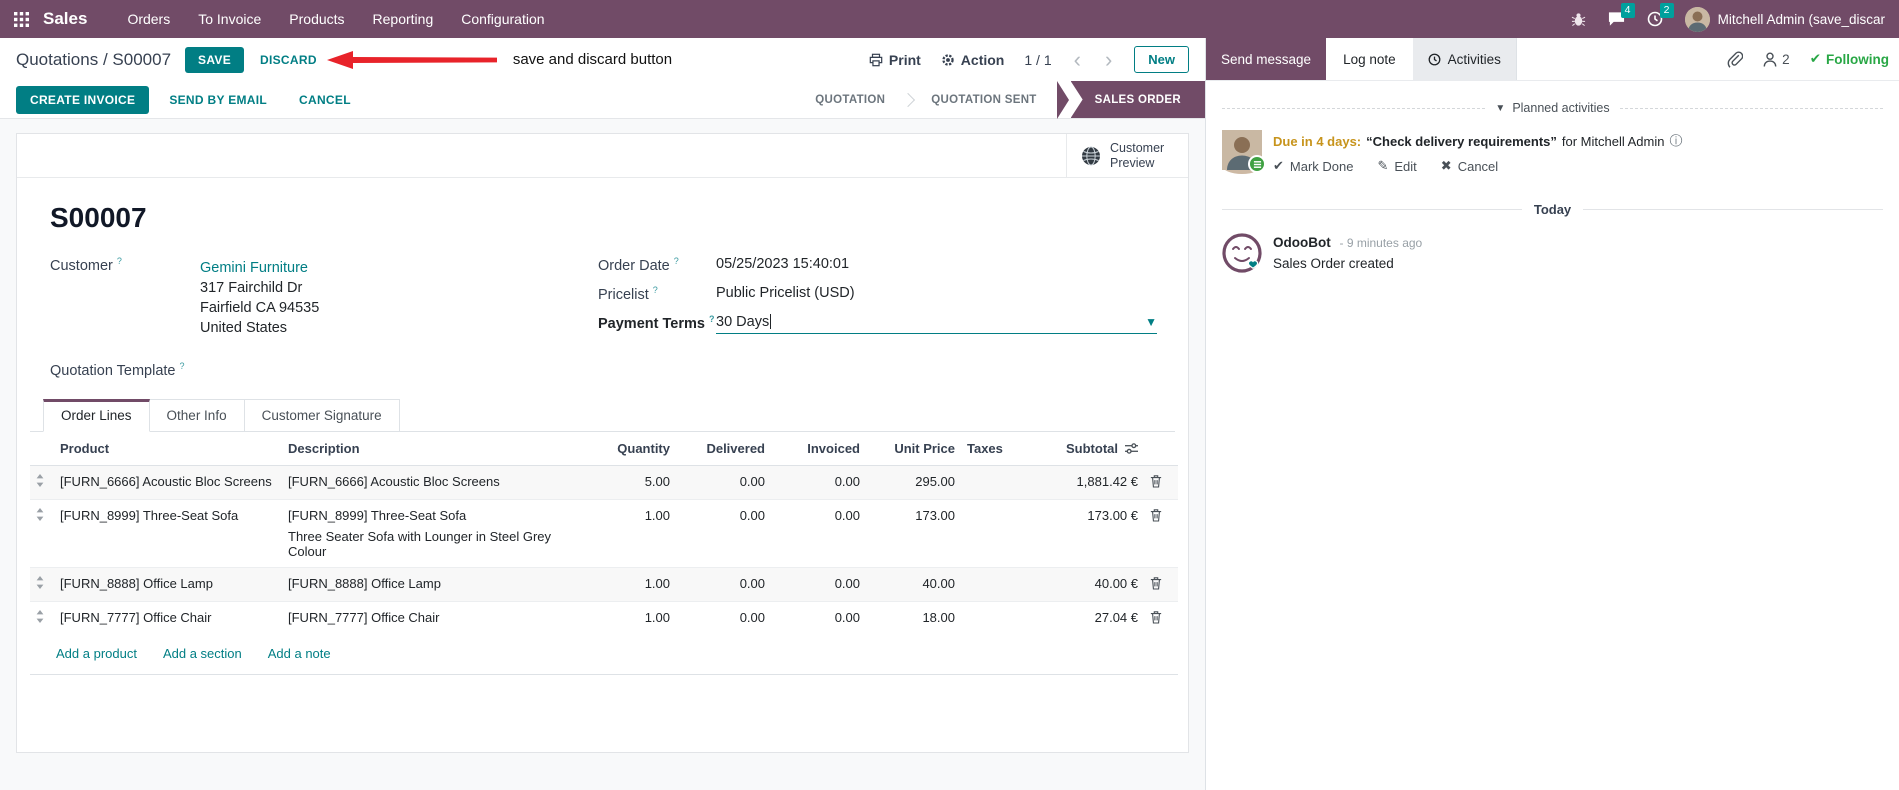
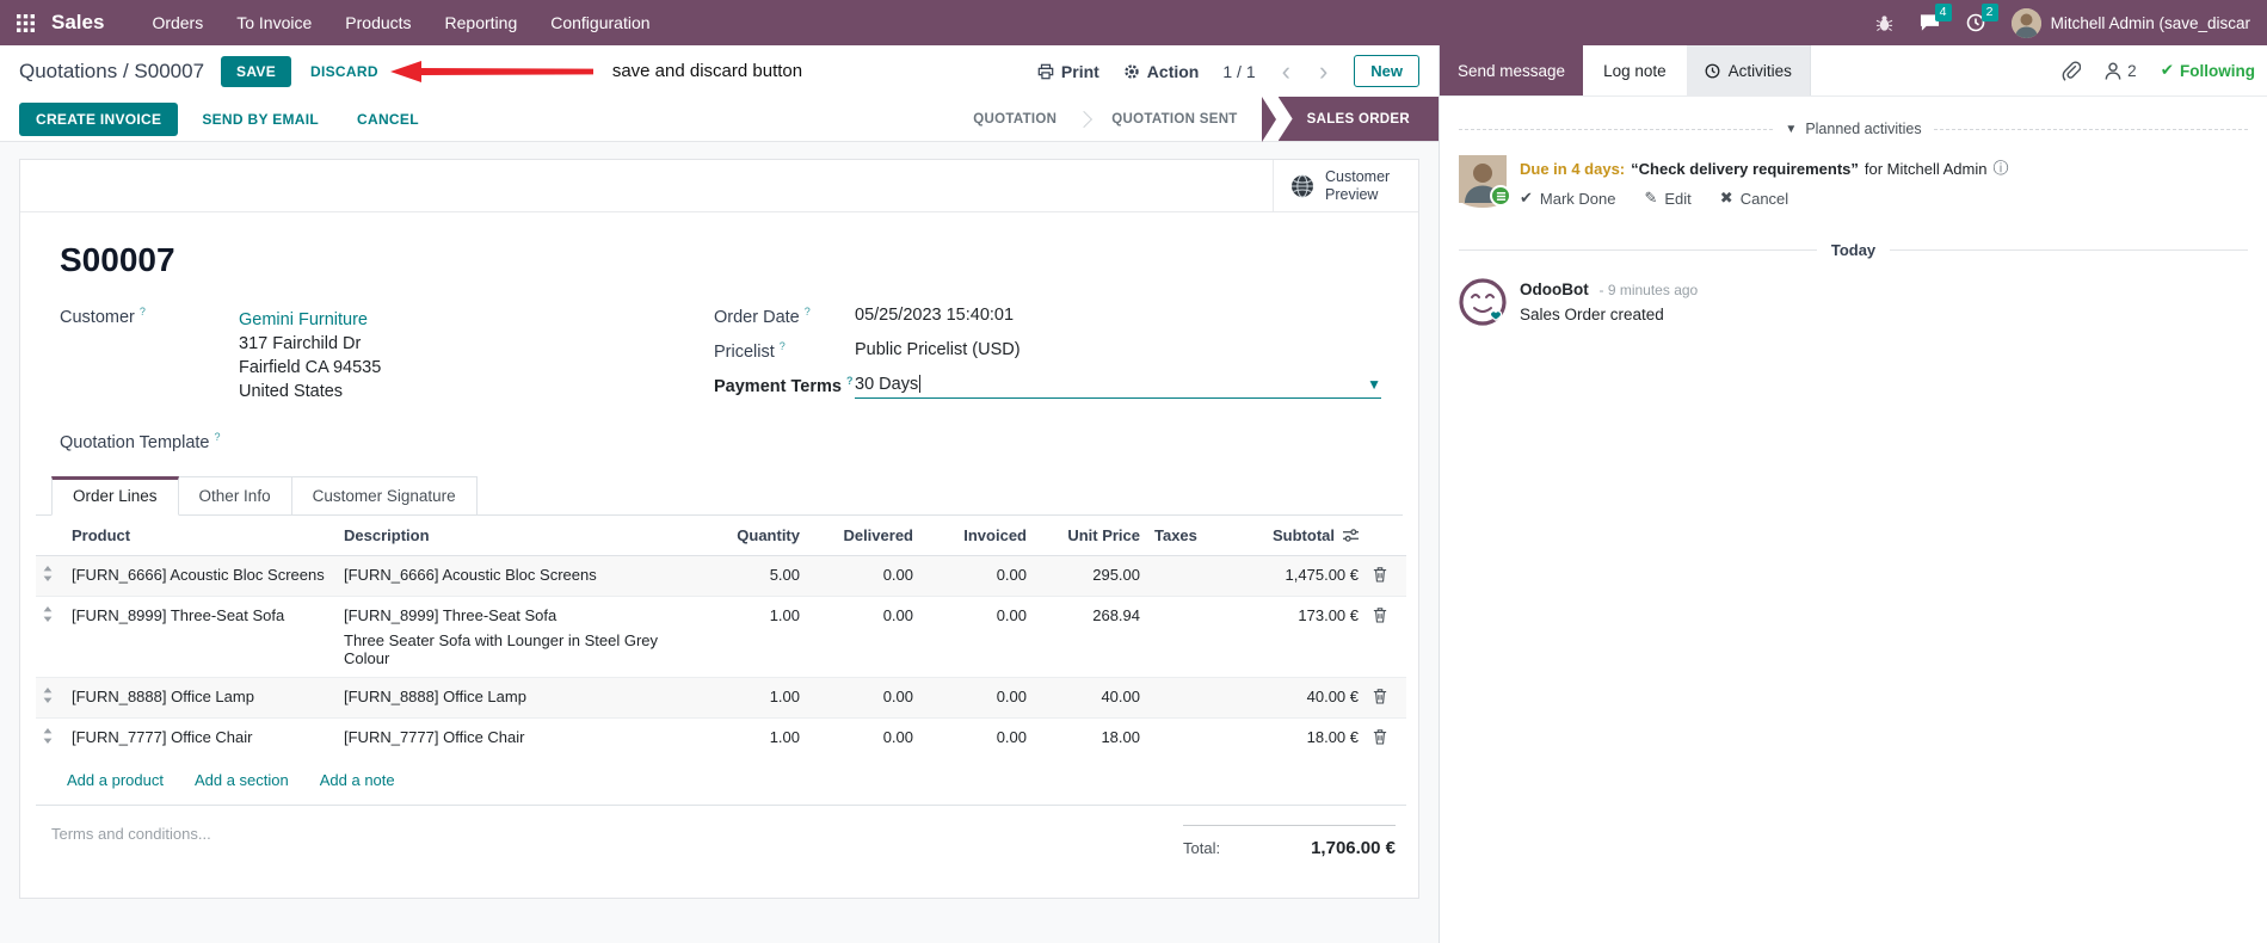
  Sales
  Orders
  To Invoice
  Products
  Reporting
  Configuration
  4
  2
  Mitchell Admin (save_discar
  Quotations / S00007
  SAVE
  DISCARD
  save and discard button
  Print
  Action
  1 / 1
  ‹
  ›
  New
  CREATE INVOICE
  SEND BY EMAIL
  CANCEL
  QUOTATION
  QUOTATION SENT
  SALES ORDER
  Customer Preview
  S00007
  Customer ?
  Gemini Furniture
  317 Fairchild Dr
  Fairfield CA 94535
  United States
  Order Date ?
  05/25/2023 15:40:01
  Pricelist ?
  Public Pricelist (USD)
  Payment Terms ?
  30 Days
  ▼
  Quotation Template ?
  Order Lines
  Other Info
  Customer Signature
  	Product	Description	Quantity	Delivered	Invoiced	Unit Price	Taxes	Subtotal
- 	[FURN_6666] Acoustic Bloc Screens	[FURN_6666] Acoustic Bloc Screens	5.00	0.00	0.00	295.00		1,881.42 €
+ 	[FURN_6666] Acoustic Bloc Screens	[FURN_6666] Acoustic Bloc Screens	5.00	0.00	0.00	295.00		1,475.00 €
- 	[FURN_8999] Three-Seat Sofa	[FURN_8999] Three-Seat SofaThree Seater Sofa with Lounger in Steel Grey Colour	1.00	0.00	0.00	173.00		173.00 €
+ 	[FURN_8999] Three-Seat Sofa	[FURN_8999] Three-Seat SofaThree Seater Sofa with Lounger in Steel Grey Colour	1.00	0.00	0.00	268.94		173.00 €
  	[FURN_8888] Office Lamp	[FURN_8888] Office Lamp	1.00	0.00	0.00	40.00		40.00 €
- 	[FURN_7777] Office Chair	[FURN_7777] Office Chair	1.00	0.00	0.00	18.00		27.04 €
+ 	[FURN_7777] Office Chair	[FURN_7777] Office Chair	1.00	0.00	0.00	18.00		18.00 €
  Add a product
  Add a section
  Add a note
+ Terms and conditions...
+ Total:
+ 1,706.00 €
  Send message
  Log note
  Activities
  2
  ✔
  Following
  ▼
  Planned activities
  Due in 4 days:
  “Check delivery requirements”
  for Mitchell Admin
  ⓘ
  ✔
  Mark Done
  ✎
  Edit
  ✖
  Cancel
  Today
  OdooBot - 9 minutes ago
  Sales Order created
